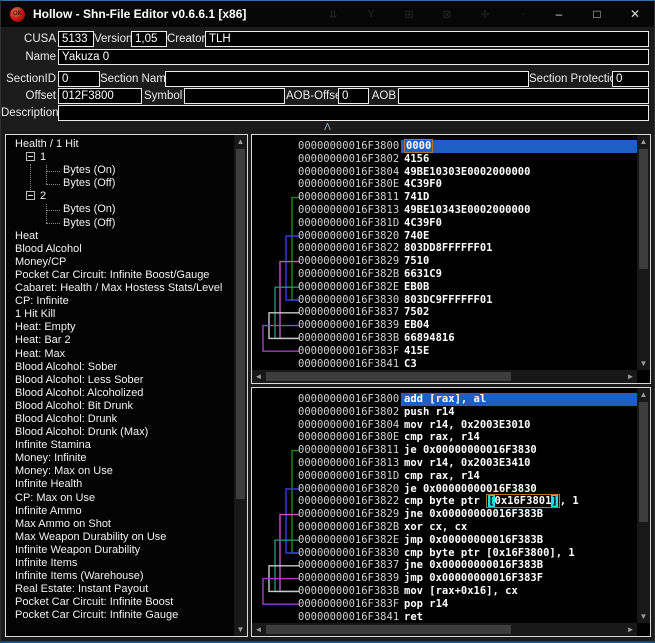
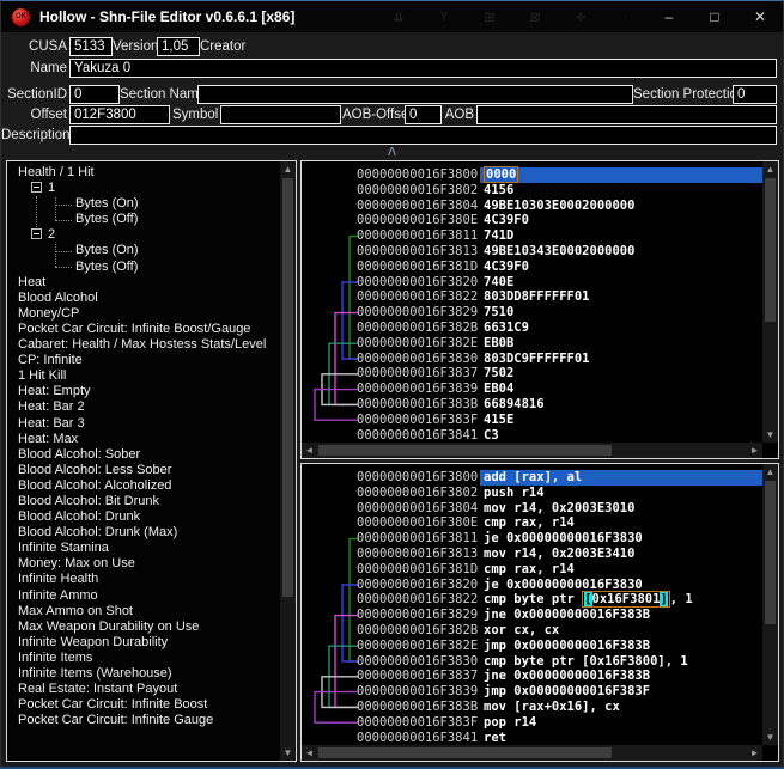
  Hollow - Shn-File Editor v0.6.6.1 [x86]
  ⇊
  Y
  ⊞
  ⊠
  –
  □
  ✕
  CUSA
  5133
  Version
  1,05
  Creator
- TLH
  Name
  Yakuza 0
  SectionID
  0
  Section Nam
  Section Protecti
  0
  Offset
  012F3800
  Symbol
  AOB-Offs
  0
  AOB
  Description
  Λ
  Health / 1 Hit
  1
  Bytes (On)
  Bytes (Off)
  2
  Bytes (On)
  Bytes (Off)
  Heat
  Blood Alcohol
  Money/CP
  Pocket Car Circuit: Infinite Boost/Gauge
  Cabaret: Health / Max Hostess Stats/Level
  CP: Infinite
  1 Hit Kill
  Heat: Empty
  Heat: Bar 2
+ Heat: Bar 3
  Heat: Max
  Blood Alcohol: Sober
  Blood Alcohol: Less Sober
  Blood Alcohol: Alcoholized
  Blood Alcohol: Bit Drunk
  Blood Alcohol: Drunk
  Blood Alcohol: Drunk (Max)
  Infinite Stamina
- Money: Infinite
  Money: Max on Use
  Infinite Health
- CP: Max on Use
  Infinite Ammo
  Max Ammo on Shot
  Max Weapon Durability on Use
  Infinite Weapon Durability
  Infinite Items
  Infinite Items (Warehouse)
  Real Estate: Instant Payout
  Pocket Car Circuit: Infinite Boost
  Pocket Car Circuit: Infinite Gauge
  ▲
  ▼
  00000000016F3800
  0000
  00000000016F3802
  4156
  00000000016F3804
  49BE10303E0002000000
  00000000016F380E
  4C39F0
  00000000016F3811
  741D
  00000000016F3813
  49BE10343E0002000000
  00000000016F381D
  4C39F0
  00000000016F3820
  740E
  00000000016F3822
  803DD8FFFFFF01
  00000000016F3829
  7510
  00000000016F382B
  6631C9
  00000000016F382E
  EB0B
  00000000016F3830
  803DC9FFFFFF01
  00000000016F3837
  7502
  00000000016F3839
  EB04
  00000000016F383B
  66894816
  00000000016F383F
  415E
  00000000016F3841
  C3
  ▲
  ▼
  ◄
  ►
  00000000016F3800
  add [rax], al
  00000000016F3802
  push r14
  00000000016F3804
  mov r14, 0x2003E3010
  00000000016F380E
  cmp rax, r14
  00000000016F3811
  je 0x00000000016F3830
  00000000016F3813
  mov r14, 0x2003E3410
  00000000016F381D
  cmp rax, r14
  00000000016F3820
  je 0x00000000016F3830
  00000000016F3822
  cmp byte ptr [0x16F3801] , 1
  00000000016F3829
  jne 0x00000000016F383B
  00000000016F382B
  xor cx, cx
  00000000016F382E
  jmp 0x00000000016F383B
  00000000016F3830
  cmp byte ptr [0x16F3800], 1
  00000000016F3837
  jne 0x00000000016F383B
  00000000016F3839
  jmp 0x00000000016F383F
  00000000016F383B
  mov [rax+0x16], cx
  00000000016F383F
  pop r14
  00000000016F3841
  ret
  ▲
  ▼
  ◄
  ►
